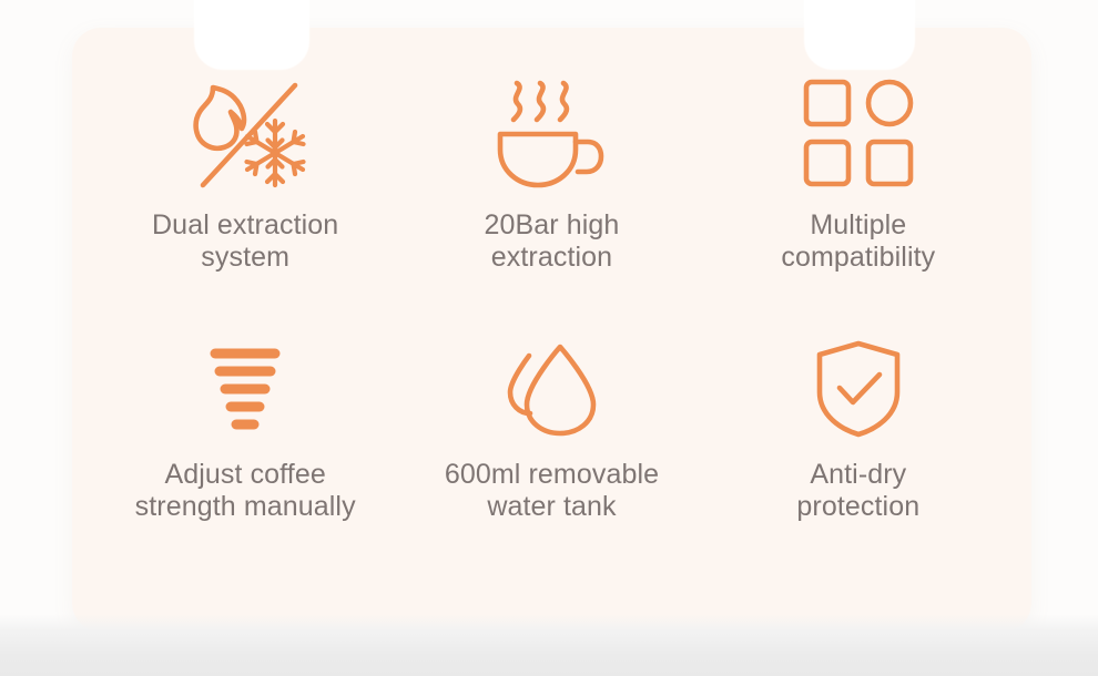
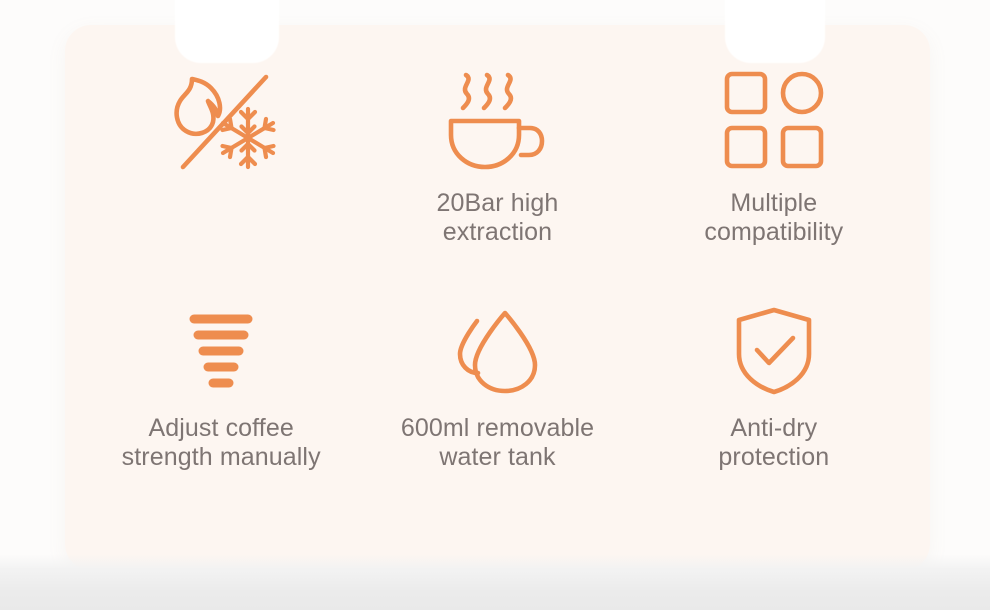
- Dual extraction
- system
  20Bar high
  extraction
  Multiple
  compatibility
  Adjust coffee
  strength manually
  600ml removable
  water tank
  Anti-dry
  protection
